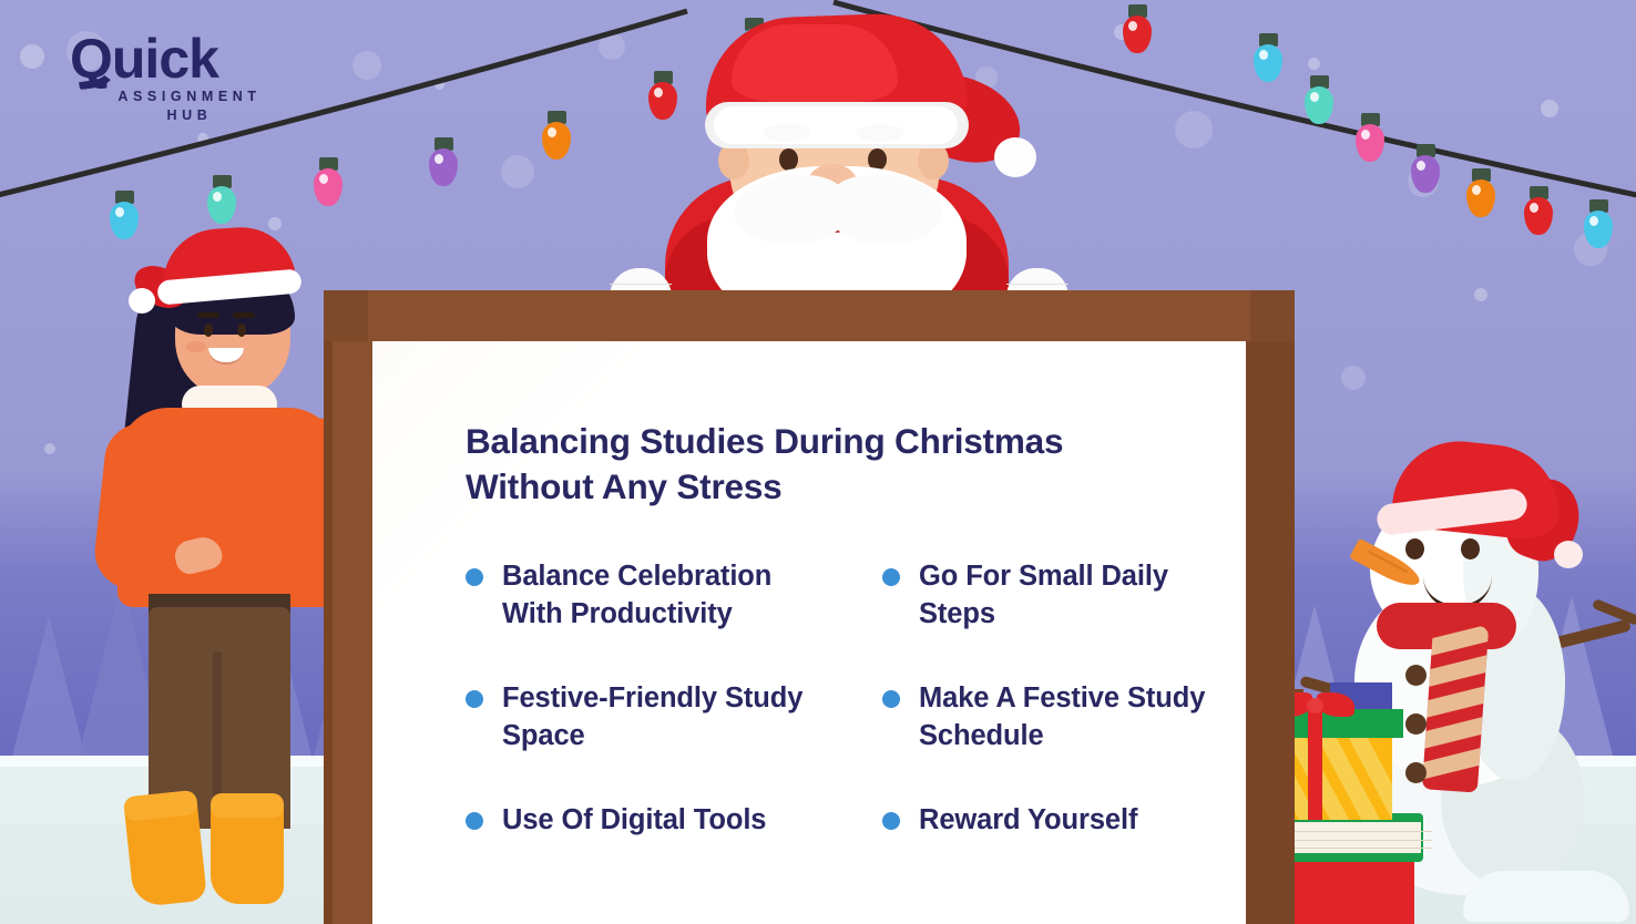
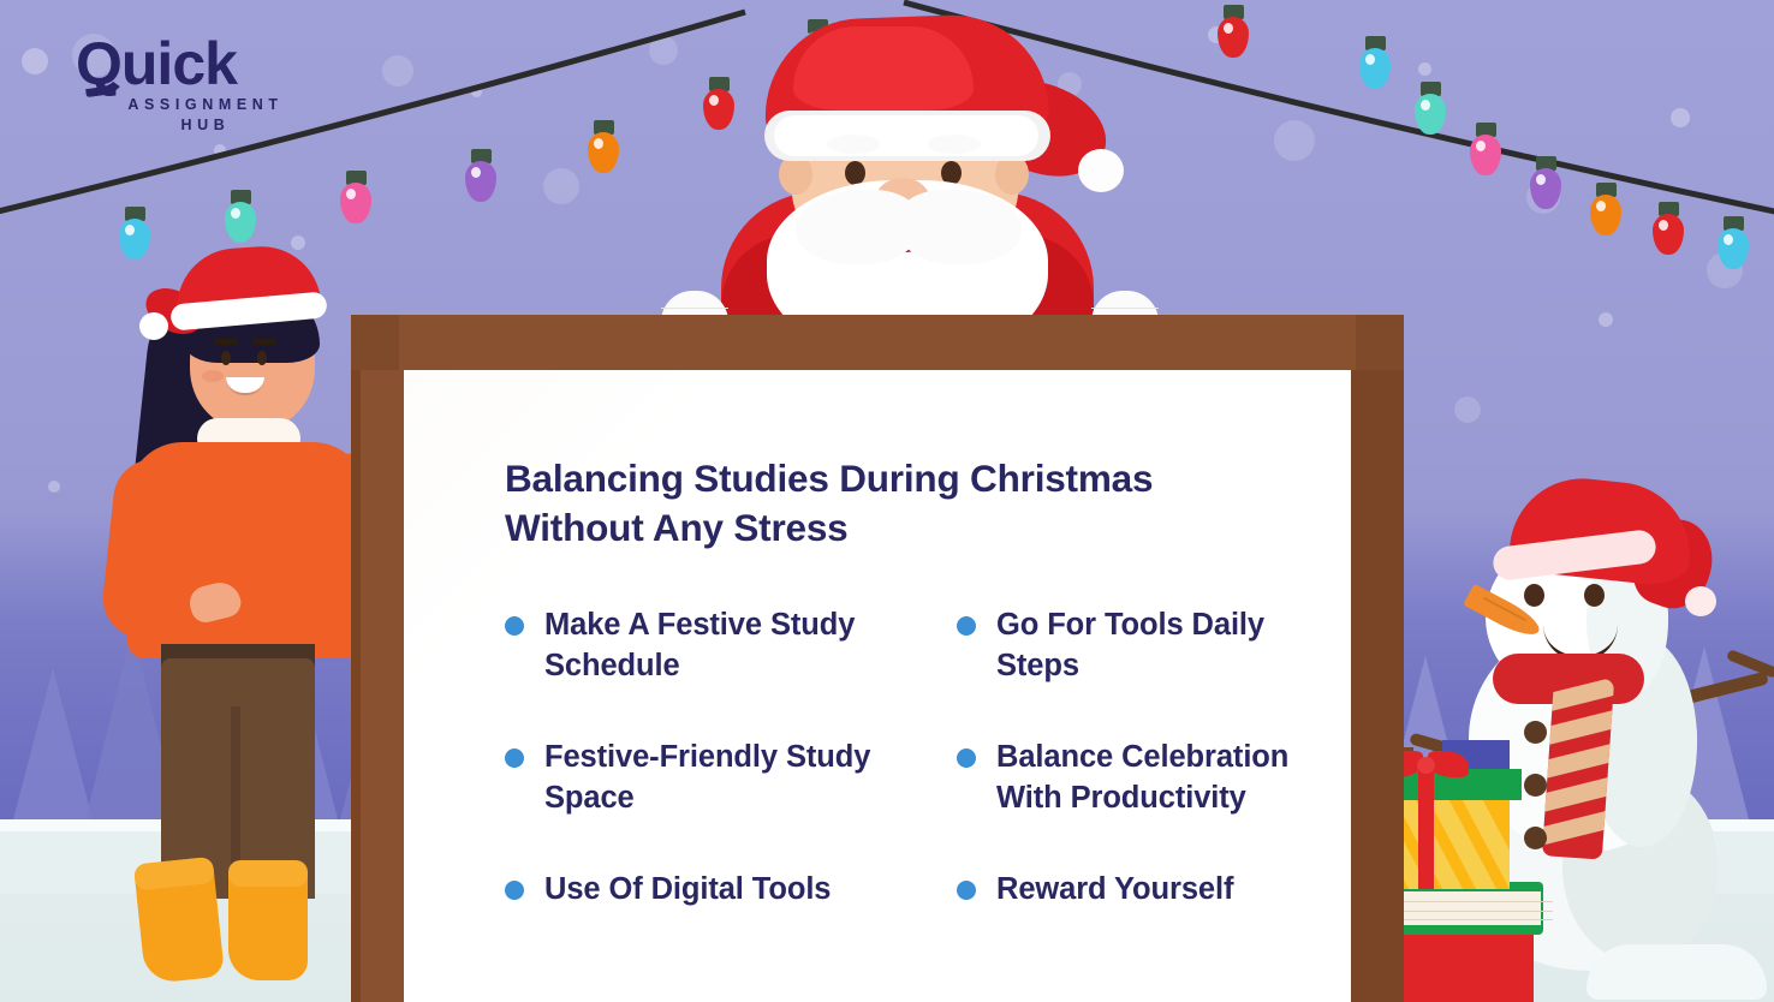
  Quick
  ASSIGNMENT
  HUB
  Balancing Studies During Christmas Without Any Stress
- Balance Celebration With Productivity
+ Make A Festive Study Schedule
  Festive-Friendly Study Space
  Use Of Digital Tools
- Go For Small Daily Steps
+ Go For Tools Daily Steps
- Make A Festive Study Schedule
+ Balance Celebration With Productivity
  Reward Yourself
